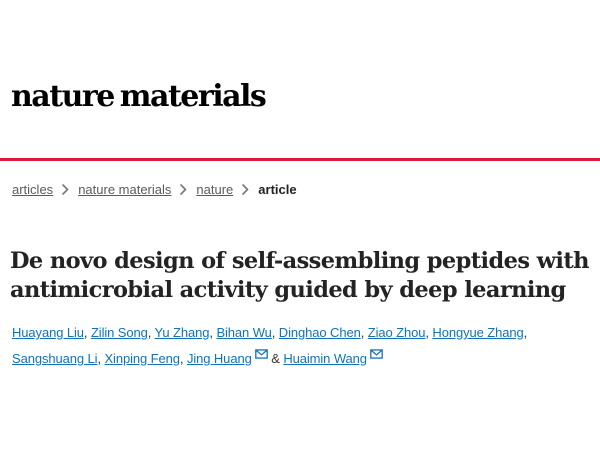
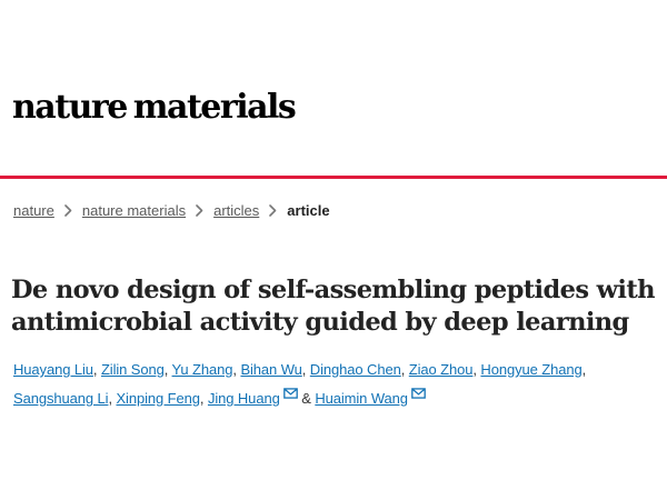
  nature materials
- articles
+ nature
  nature materials
- nature
+ articles
  article
  De novo design of self-assembling peptides with antimicrobial activity guided by deep learning
  Huayang Liu, Zilin Song, Yu Zhang, Bihan Wu, Dinghao Chen, Ziao Zhou, Hongyue Zhang, Sangshuang Li, Xinping Feng, Jing Huang & Huaimin Wang
